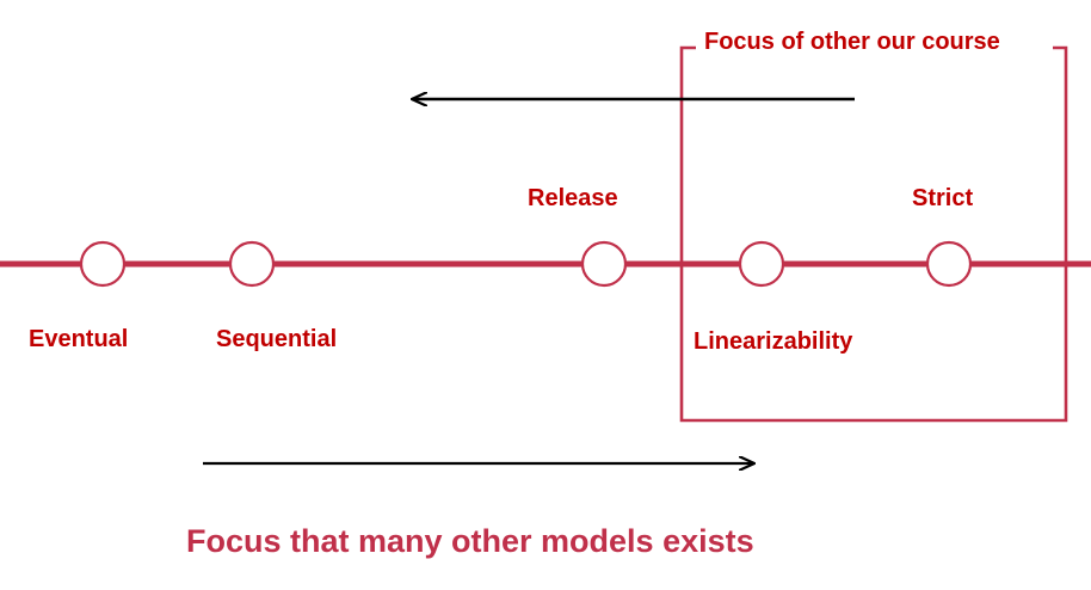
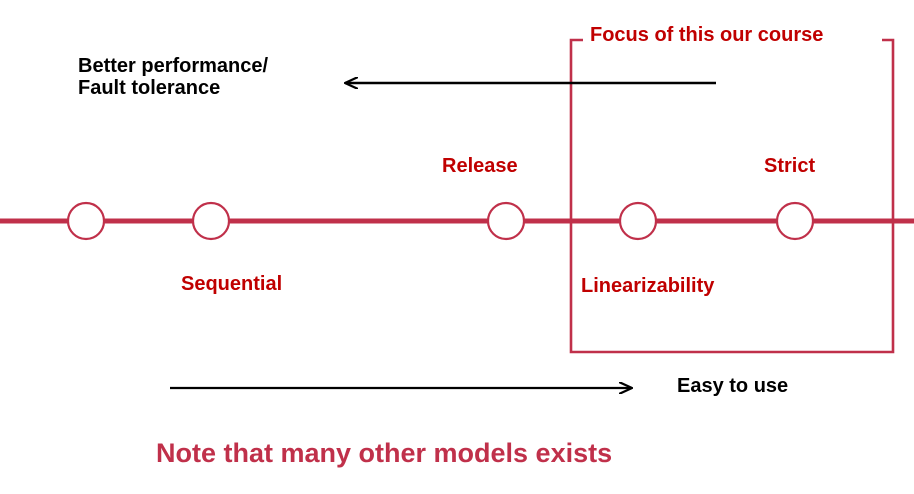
+ Better performance/
+ Fault tolerance
- Focus of other our course
+ Focus of this our course
  Release
  Strict
- Eventual
  Sequential
  Linearizability
+ Easy to use
- Focus that many other models exists
+ Note that many other models exists
